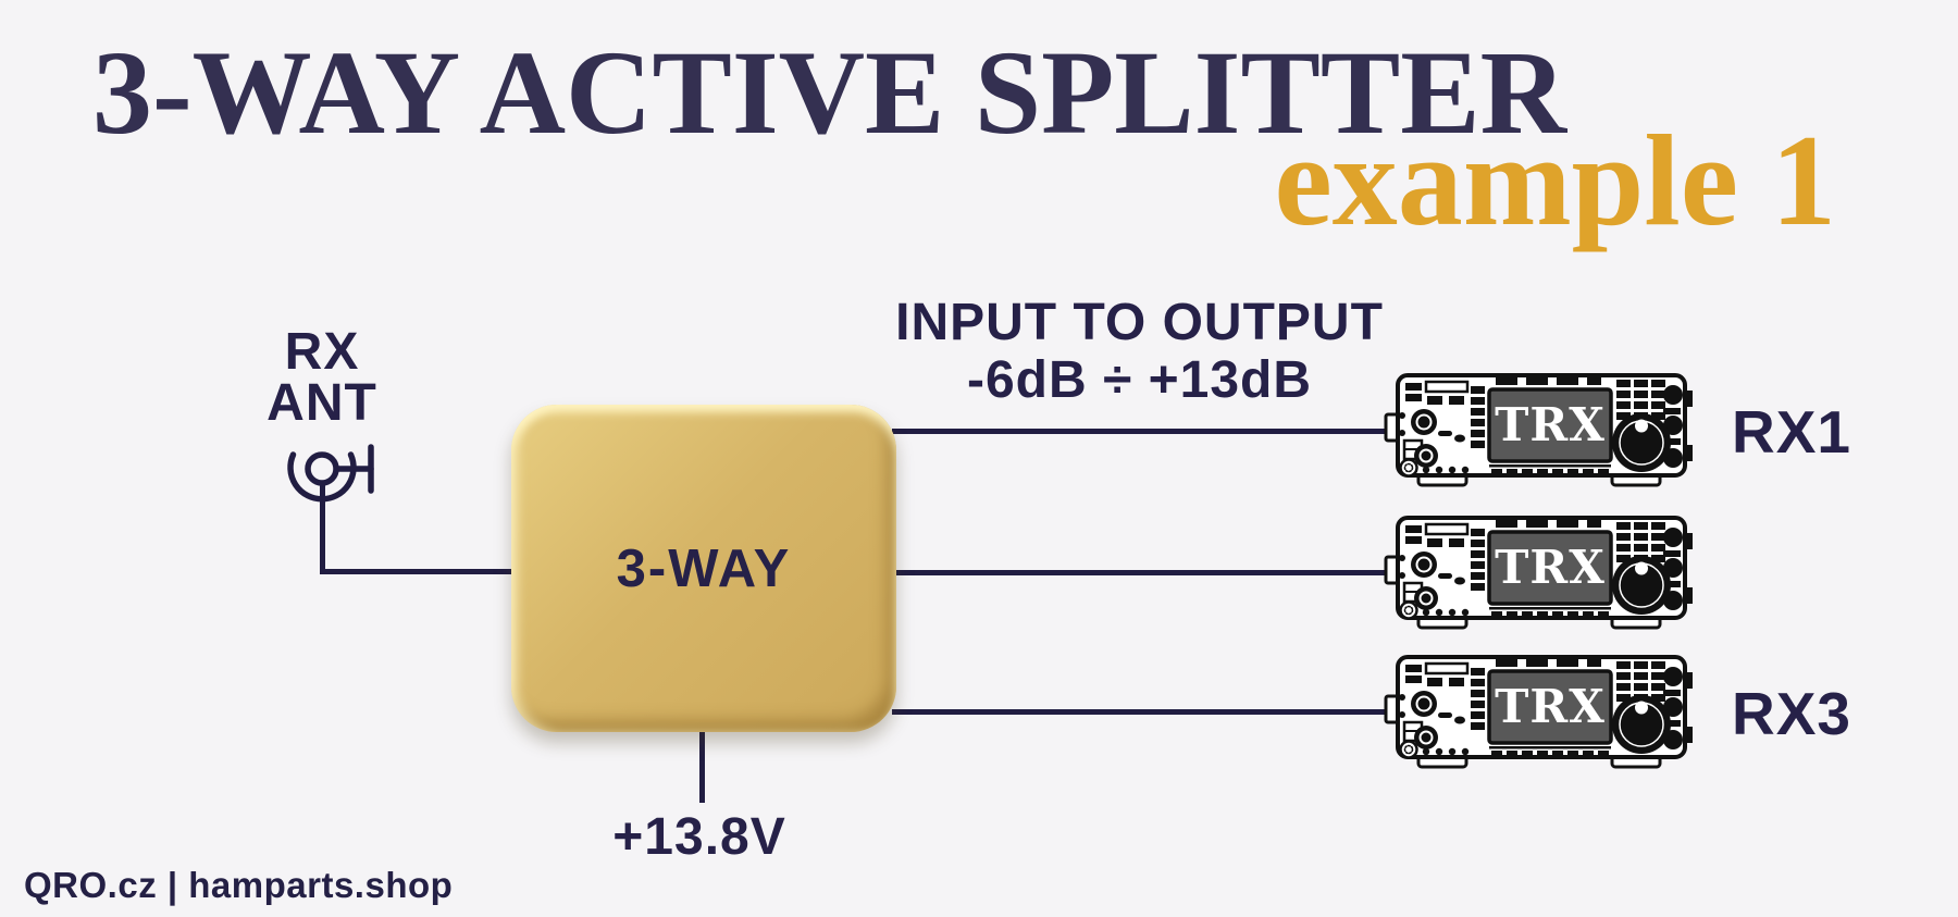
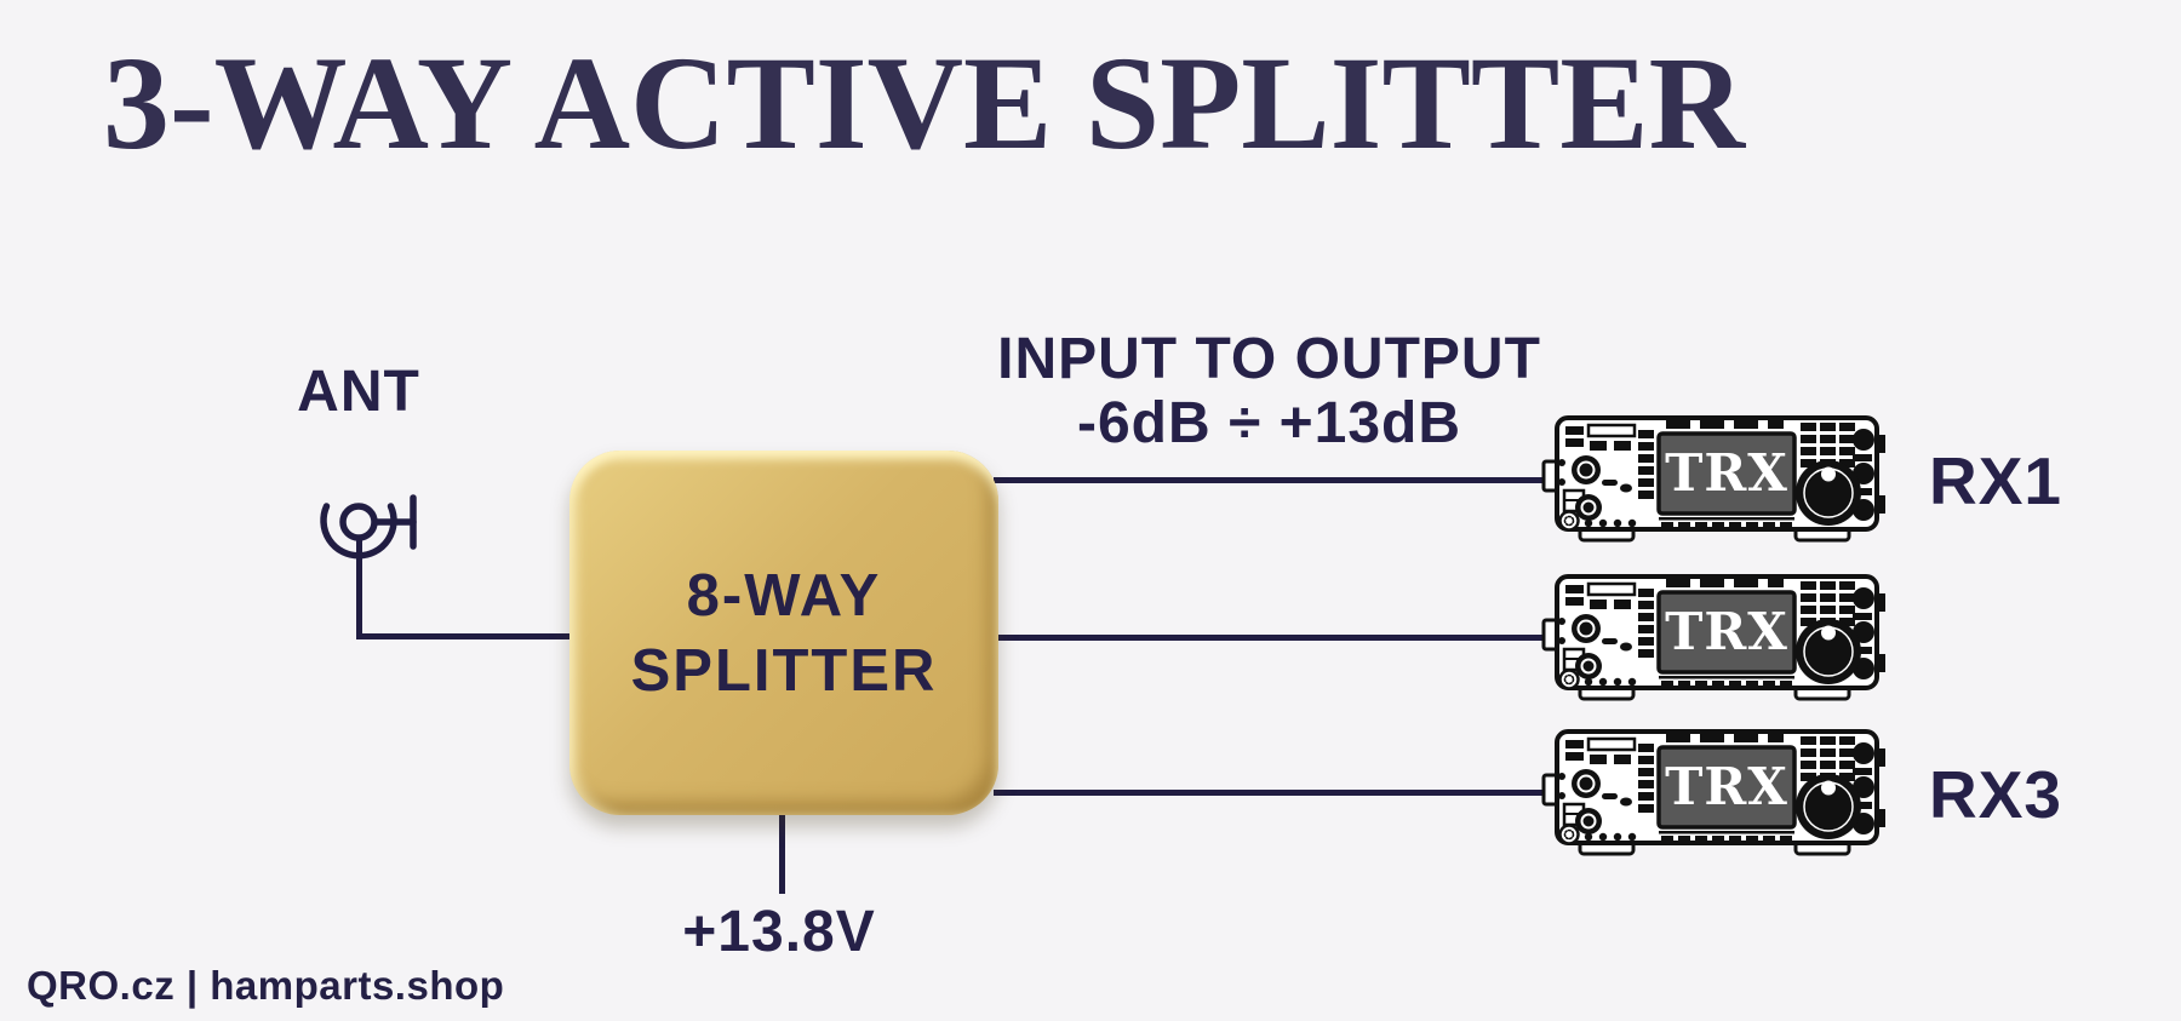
  3-WAY ACTIVE SPLITTER
- example 1
- RX
  ANT
- 3-WAY
+ 8-WAY
+ SPLITTER
  INPUT TO OUTPUT
  -6dB ÷ +13dB
  +13.8V
  TRX
  TRX
  TRX
  RX1
  RX3
  QRO.cz | hamparts.shop
